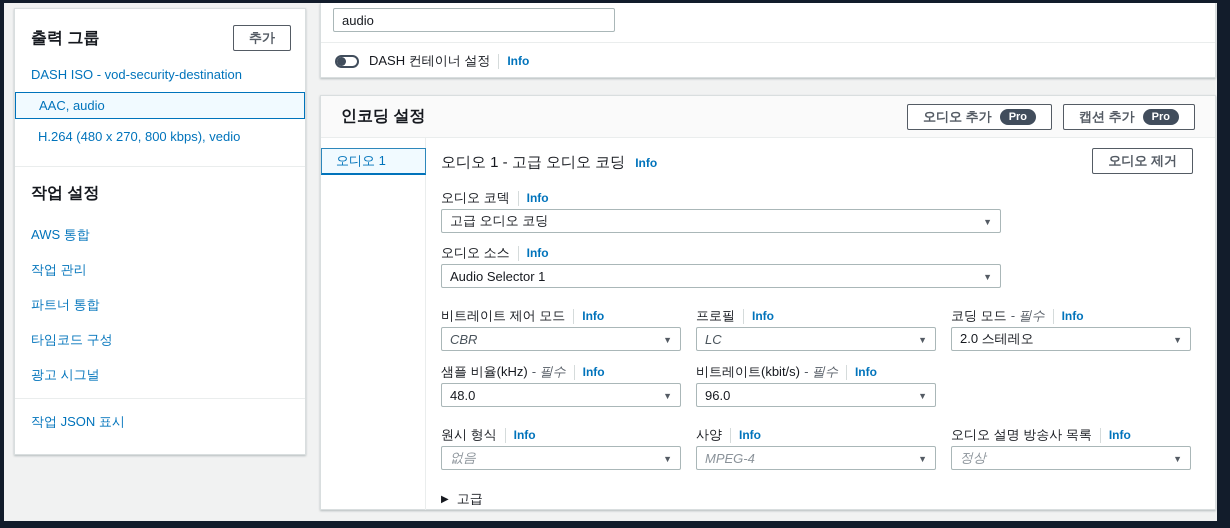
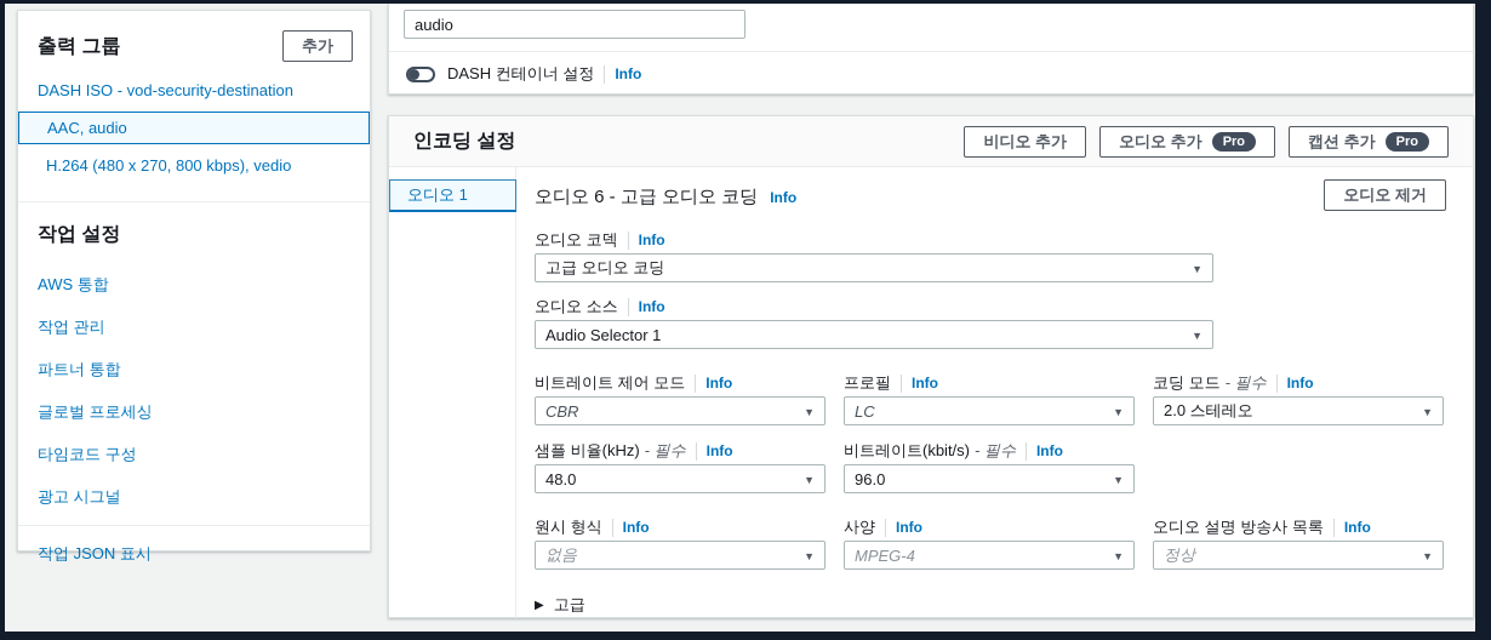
  출력 그룹
  추가
  DASH ISO - vod-security-destination
  AAC, audio
  H.264 (480 x 270, 800 kbps), vedio
  작업 설정
  AWS 통합
  작업 관리
  파트너 통합
+ 글로벌 프로세싱
  타임코드 구성
  광고 시그널
  작업 JSON 표시
  audio
  DASH 컨테이너 설정
  Info
  인코딩 설정
+ 비디오 추가
  오디오 추가
  Pro
  캡션 추가
  Pro
  오디오 1
- 오디오 1 - 고급 오디오 코딩
+ 오디오 6 - 고급 오디오 코딩
  Info
  오디오 제거
  오디오 코덱
  Info
  고급 오디오 코딩
  ▼
  오디오 소스
  Info
  Audio Selector 1
  ▼
  비트레이트 제어 모드
  Info
  CBR
  ▼
  프로필
  Info
  LC
  ▼
  코딩 모드
  - 필수
  Info
  2.0 스테레오
  ▼
  샘플 비율(kHz)
  - 필수
  Info
  48.0
  ▼
  비트레이트(kbit/s)
  - 필수
  Info
  96.0
  ▼
  원시 형식
  Info
  없음
  ▼
  사양
  Info
  MPEG-4
  ▼
  오디오 설명 방송사 목록
  Info
  정상
  ▼
  ▶
  고급
